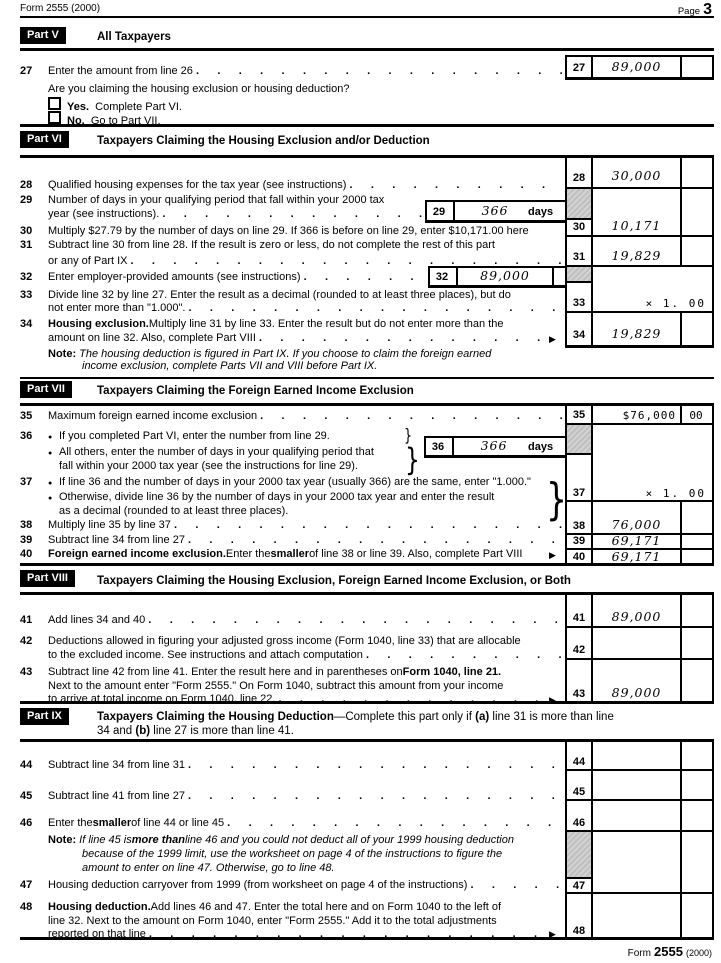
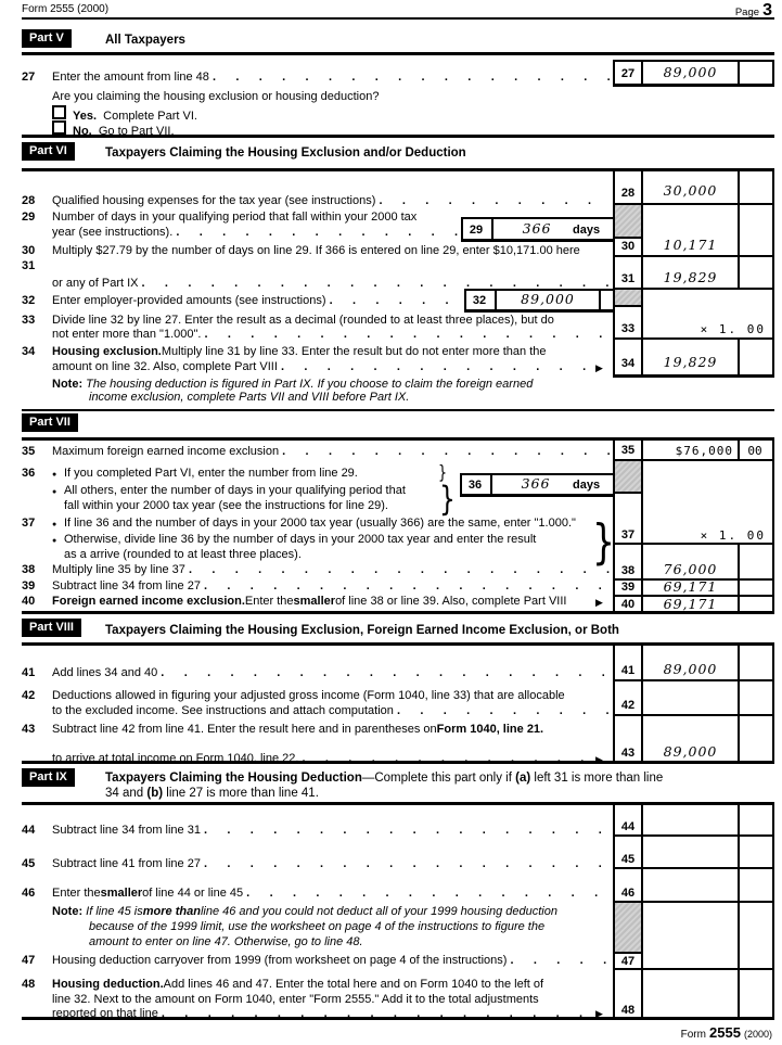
  Form 2555 (2000)
  Page 3
  Part V
  All Taxpayers
  27
- Enter the amount from line 26
+ Enter the amount from line 48
  Are you claiming the housing exclusion or housing deduction?
  Yes.
  Complete Part VI.
  No.
  Go to Part VII.
  27
  89,000
  Part VI
  Taxpayers Claiming the Housing Exclusion and/or Deduction
  28
  Qualified housing expenses for the tax year (see instructions)
  29
  Number of days in your qualifying period that fall within your 2000 tax
  year (see instructions).
  29
  366
  days
  30
- Multiply $27.79 by the number of days on line 29. If 366 is before on line 29, enter $10,171.00 here
+ Multiply $27.79 by the number of days on line 29. If 366 is entered on line 29, enter $10,171.00 here
  31
- Subtract line 30 from line 28. If the result is zero or less, do not complete the rest of this part
  or any of Part IX
  32
  Enter employer-provided amounts (see instructions)
  32
  89,000
  33
  Divide line 32 by line 27. Enter the result as a decimal (rounded to at least three places), but do
  not enter more than "1.000".
  34
  Housing exclusion.
  Multiply line 31 by line 33. Enter the result but do not enter more than the
  amount on line 32. Also, complete Part VIII
  ▶
  Note:
  The housing deduction is figured in Part IX. If you choose to claim the foreign earned
  income exclusion, complete Parts VII and VIII before Part IX.
  28
  30,000
  30
  10,171
  31
  19,829
  33
  × 1. 00
  34
  19,829
  Part VII
- Taxpayers Claiming the Foreign Earned Income Exclusion
  35
  Maximum foreign earned income exclusion
  36
  If you completed Part VI, enter the number from line 29.
  All others, enter the number of days in your qualifying period that
  fall within your 2000 tax year (see the instructions for line 29).
  }
  }
  36
  366
  days
  37
  If line 36 and the number of days in your 2000 tax year (usually 366) are the same, enter "1.000."
  Otherwise, divide line 36 by the number of days in your 2000 tax year and enter the result
- as a decimal (rounded to at least three places).
+ as a arrive (rounded to at least three places).
  }
  38
  Multiply line 35 by line 37
  39
  Subtract line 34 from line 27
  40
  Foreign earned income exclusion.
  Enter the
  smaller
  of line 38 or line 39. Also, complete Part VIII
  ▶
  35
  $76,000
  00
  37
  × 1. 00
  38
  76,000
  39
  69,171
  40
  69,171
  Part VIII
  Taxpayers Claiming the Housing Exclusion, Foreign Earned Income Exclusion, or Both
  41
  Add lines 34 and 40
  42
  Deductions allowed in figuring your adjusted gross income (Form 1040, line 33) that are allocable
  to the excluded income. See instructions and attach computation
  43
  Subtract line 42 from line 41. Enter the result here and in parentheses on
  Form 1040, line 21.
- Next to the amount enter "Form 2555." On Form 1040, subtract this amount from your income
  to arrive at total income on Form 1040, line 22.
  ▶
  41
  89,000
  42
  43
  89,000
  Part IX
- Taxpayers Claiming the Housing Deduction—Complete this part only if (a) line 31 is more than line
+ Taxpayers Claiming the Housing Deduction—Complete this part only if (a) left 31 is more than line
  34 and (b) line 27 is more than line 41.
  44
  Subtract line 34 from line 31
  45
  Subtract line 41 from line 27
  46
  Enter the
  smaller
  of line 44 or line 45
  Note:
  If line 45 is
  more than
  line 46 and you could not deduct all of your 1999 housing deduction
  because of the 1999 limit, use the worksheet on page 4 of the instructions to figure the
  amount to enter on line 47. Otherwise, go to line 48.
  47
  Housing deduction carryover from 1999 (from worksheet on page 4 of the instructions)
  48
  Housing deduction.
  Add lines 46 and 47. Enter the total here and on Form 1040 to the left of
  line 32. Next to the amount on Form 1040, enter "Form 2555." Add it to the total adjustments
  reported on that line
  ▶
  44
  45
  46
  47
  48
  Form 2555 (2000)
